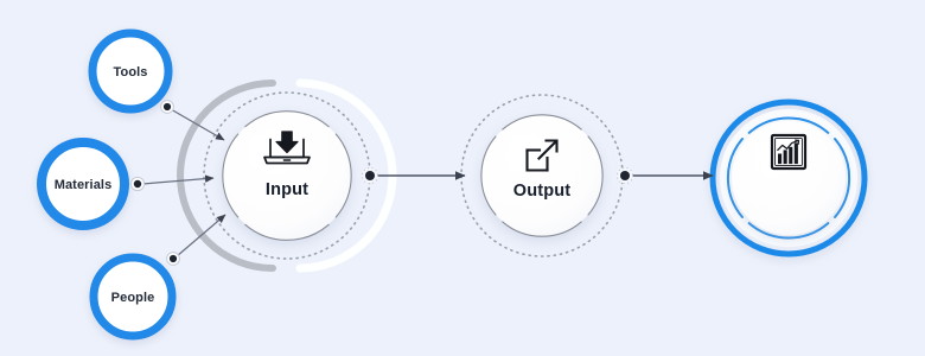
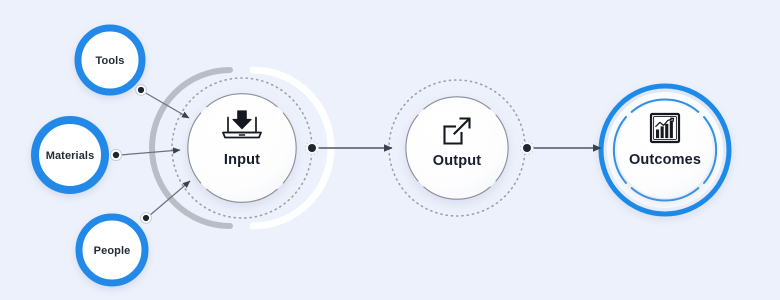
  Tools
  Materials
  People
  Input
  Output
+ Outcomes
